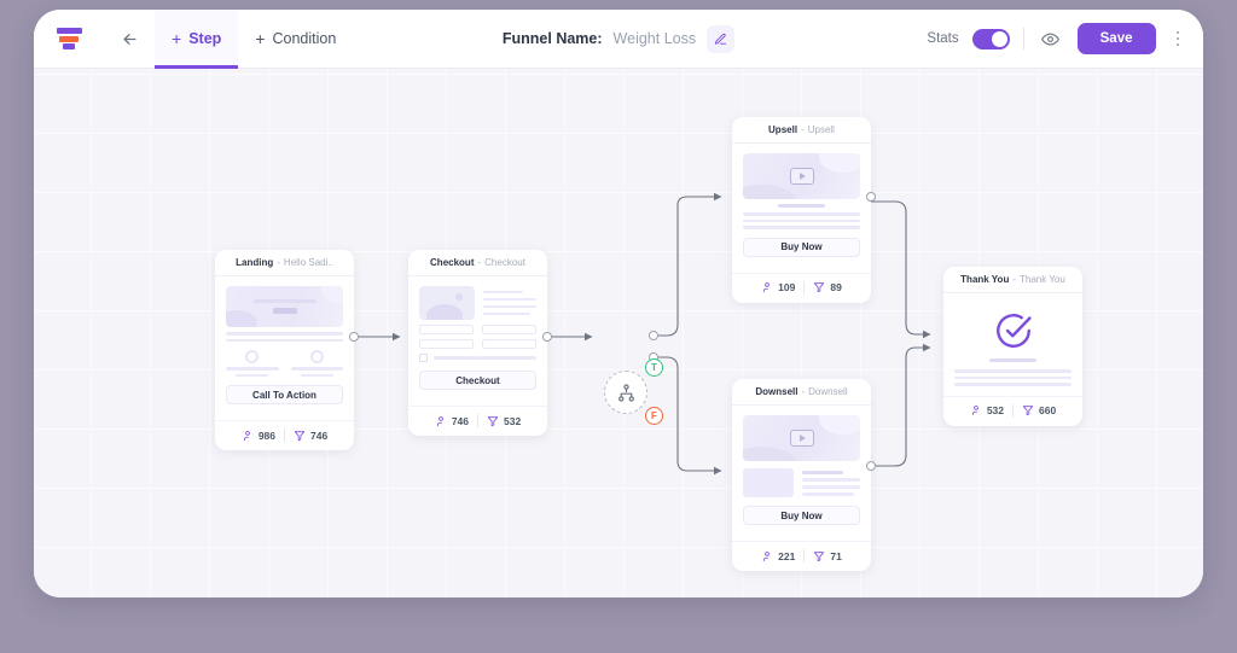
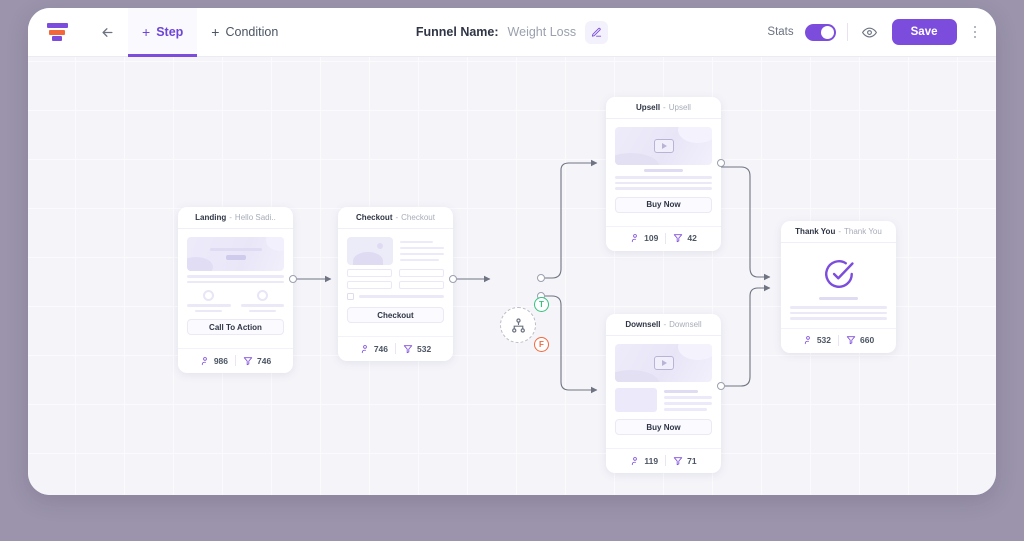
  +
  Step
  +
  Condition
  Funnel Name:
  Weight Loss
  Stats
  Save
  Landing
  -
  Hello Sadi..
  Call To Action
  986
  746
  Checkout
  -
  Checkout
  Checkout
  746
  532
  T
  F
  Upsell
  -
  Upsell
  Buy Now
  109
- 89
+ 42
  Downsell
  -
  Downsell
  Buy Now
- 221
+ 119
  71
  Thank You
  -
  Thank You
  532
  660
